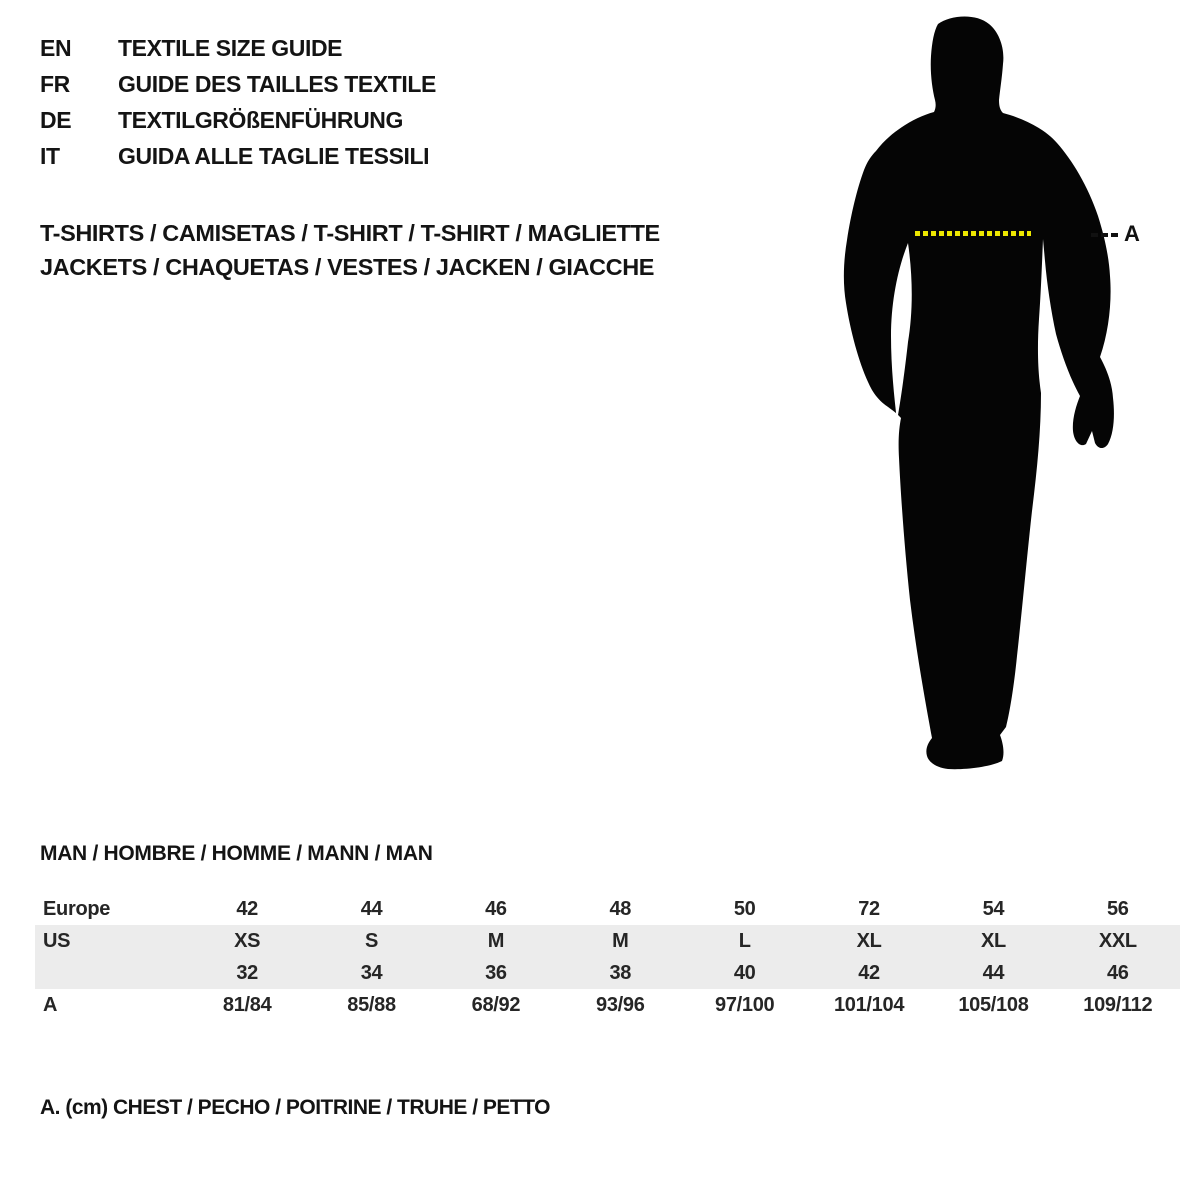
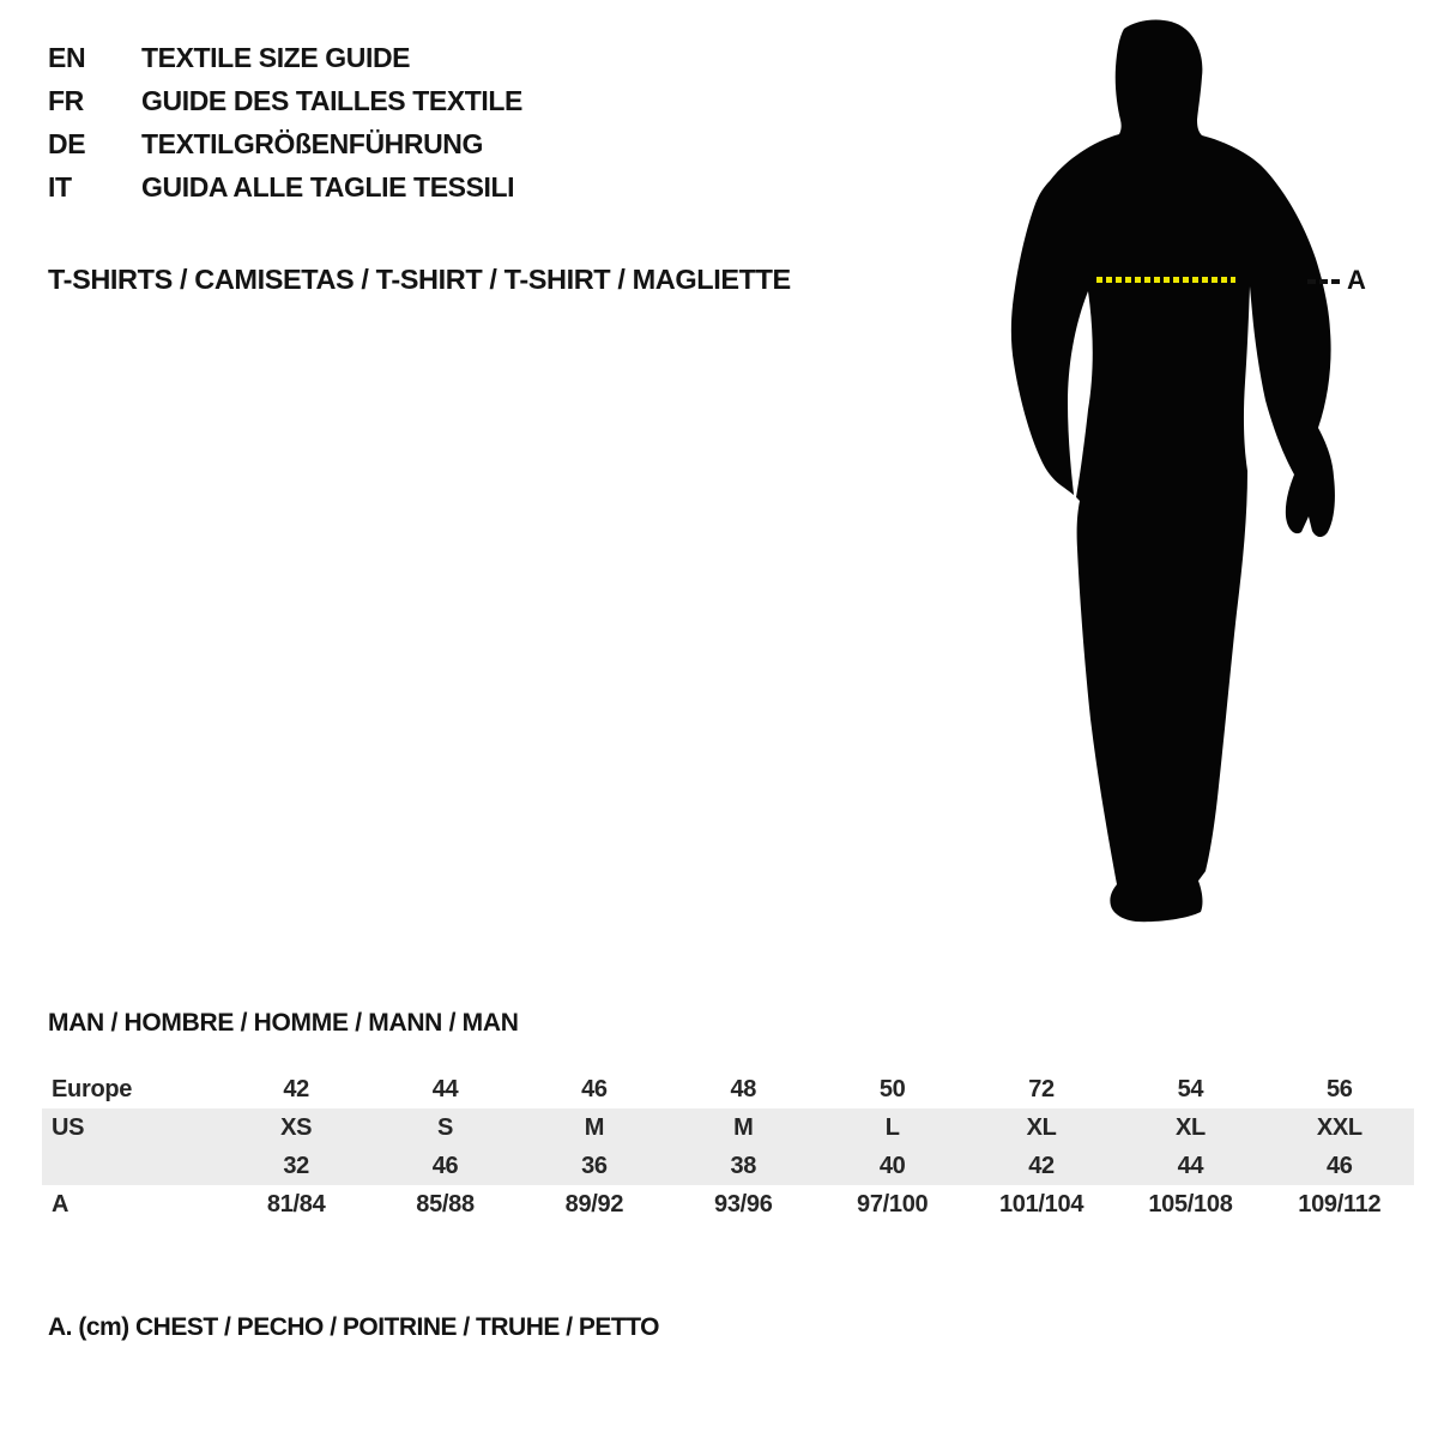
  EN
  TEXTILE SIZE GUIDE
  FR
  GUIDE DES TAILLES TEXTILE
  DE
  TEXTILGRÖßENFÜHRUNG
  IT
  GUIDA ALLE TAGLIE TESSILI
  T-SHIRTS / CAMISETAS / T-SHIRT / T-SHIRT / MAGLIETTE
- JACKETS / CHAQUETAS / VESTES / JACKEN / GIACCHE
  A
  MAN / HOMBRE / HOMME / MANN / MAN
  Europe	42	44	46	48	50	72	54	56
  US	XS	S	M	M	L	XL	XL	XXL
- 	32	34	36	38	40	42	44	46
+ 	32	46	36	38	40	42	44	46
- A	81/84	85/88	68/92	93/96	97/100	101/104	105/108	109/112
+ A	81/84	85/88	89/92	93/96	97/100	101/104	105/108	109/112
  A. (cm) CHEST / PECHO / POITRINE / TRUHE / PETTO
